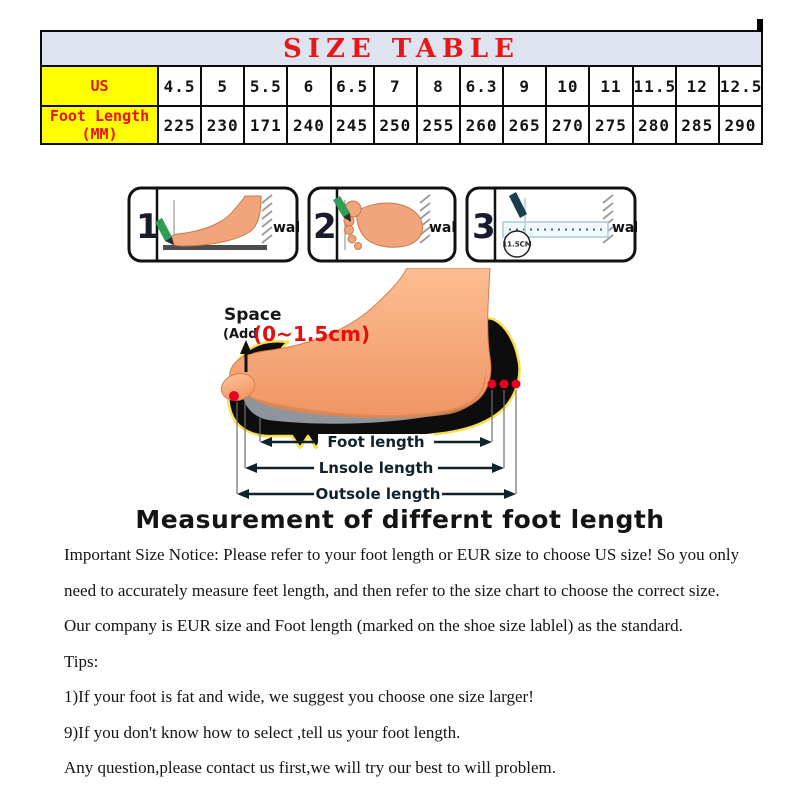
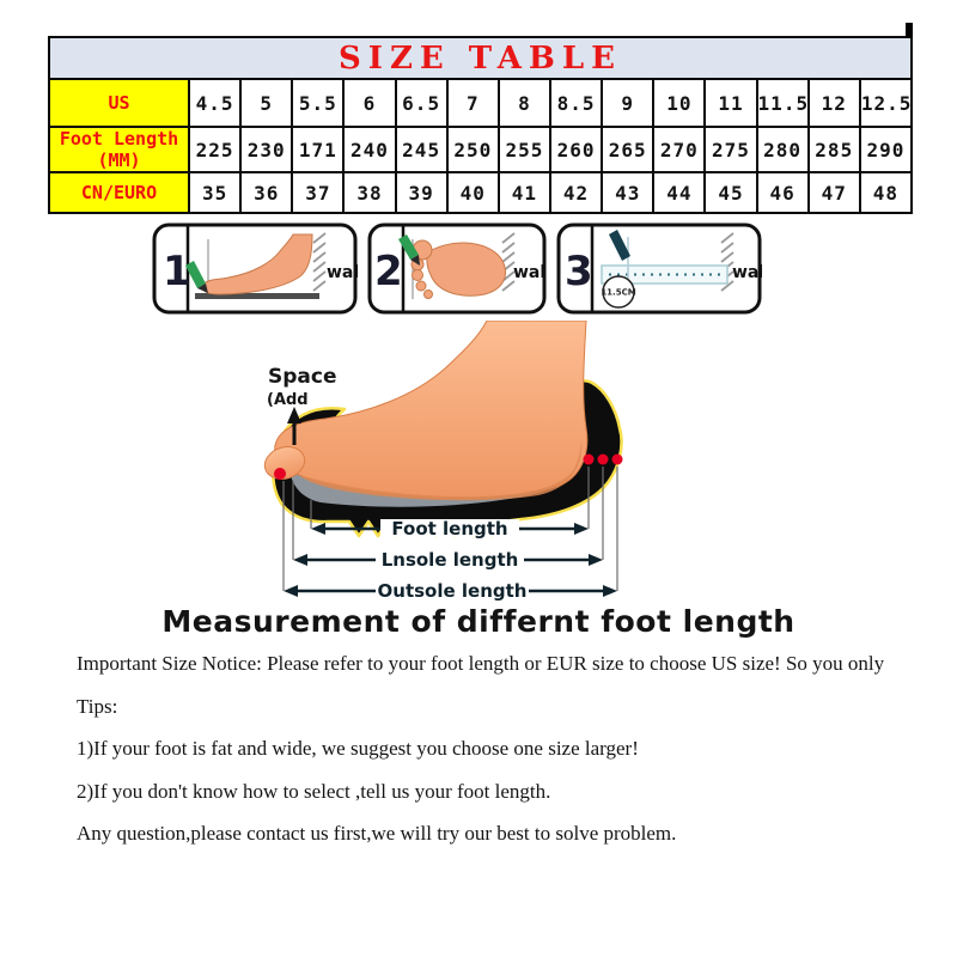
  SIZE TABLE
- US	4.5	5	5.5	6	6.5	7	8	6.3	9	10	11	11.5	12	12.5
+ US	4.5	5	5.5	6	6.5	7	8	8.5	9	10	11	11.5	12	12.5
  Foot Length(MM)	225	230	171	240	245	250	255	260	265	270	275	280	285	290
+ CN/EURO	35	36	37	38	39	40	41	42	43	44	45	46	47	48
  1
  wal
  2
  wal
  3
  11.5CM
  wal
  Space
  (Add
- (0~1.5cm)
  Foot length
  Lnsole length
  Outsole length
  Measurement of differnt foot length
  Important Size Notice: Please refer to your foot length or EUR size to choose US size! So you only
- need to accurately measure feet length, and then refer to the size chart to choose the correct size.
- Our company is EUR size and Foot length (marked on the shoe size lablel) as the standard.
  Tips:
  1)If your foot is fat and wide, we suggest you choose one size larger!
- 9)If you don't know how to select ,tell us your foot length.
+ 2)If you don't know how to select ,tell us your foot length.
- Any question,please contact us first,we will try our best to will problem.
+ Any question,please contact us first,we will try our best to solve problem.
